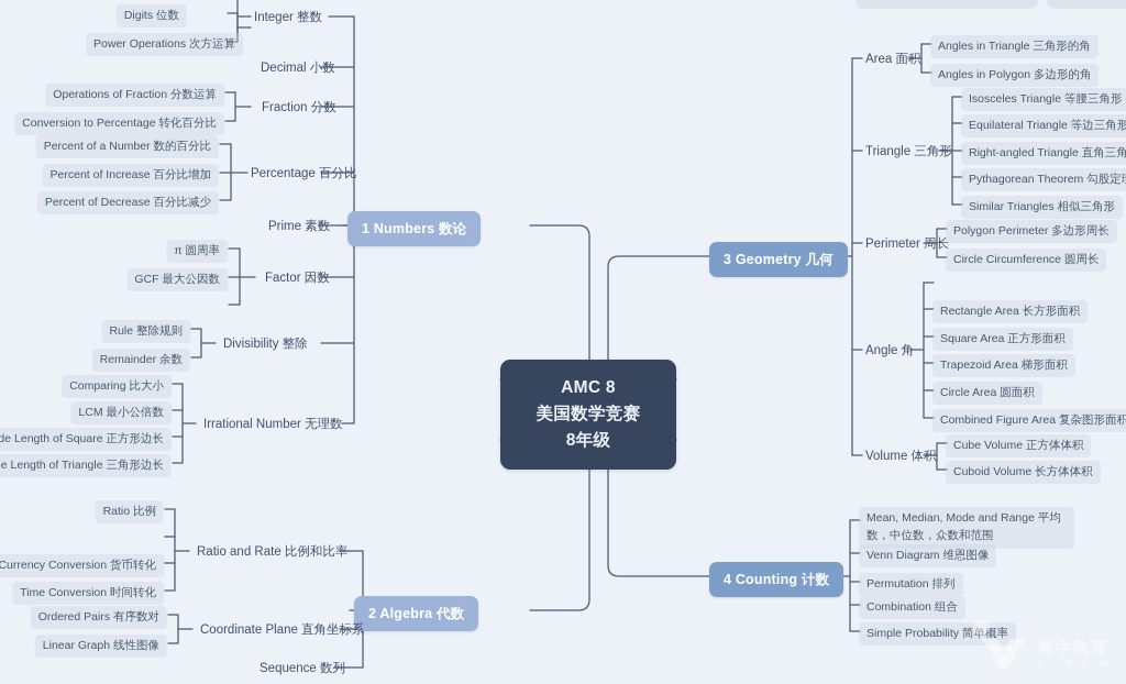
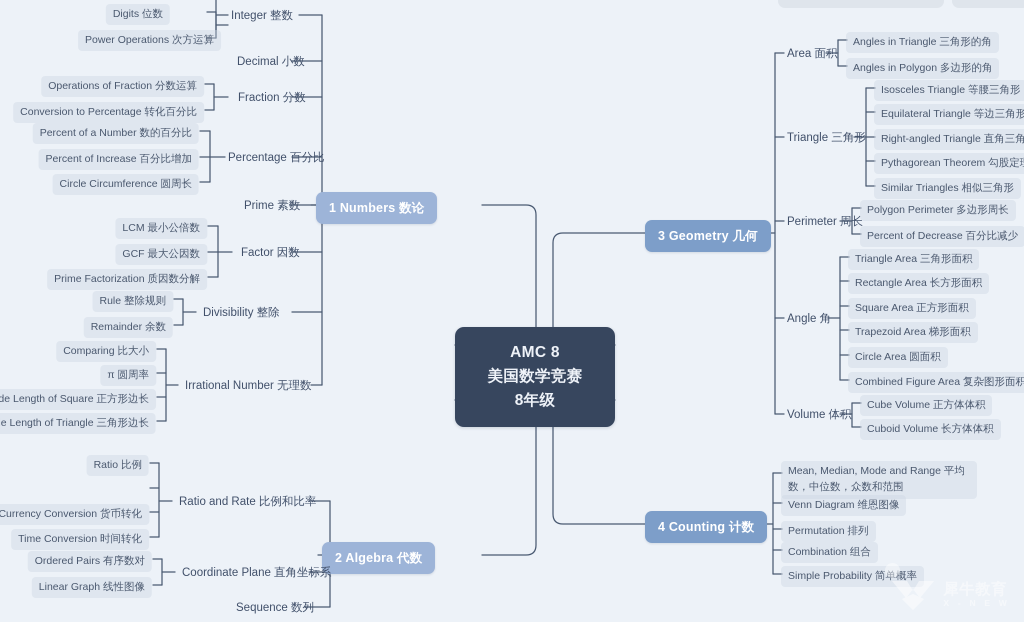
  AMC 8
  美国数学竞赛
  8年级
  1 Numbers 数论
  Integer 整数
  Digits 位数
  Power Operations 次方运算
  Decimal 小数
  Fraction 分数
  Operations of Fraction 分数运算
  Conversion to Percentage 转化百分比
  Percentage 百分比
  Percent of a Number 数的百分比
  Percent of Increase 百分比增加
- Percent of Decrease 百分比减少
+ Circle Circumference 圆周长
  Prime 素数
  Factor 因数
- π 圆周率
+ LCM 最小公倍数
  GCF 最大公因数
+ Prime Factorization 质因数分解
  Divisibility 整除
  Rule 整除规则
  Remainder 余数
  Irrational Number 无理数
  Comparing 比大小
- LCM 最小公倍数
+ π 圆周率
  de Length of Square 正方形边长
  e Length of Triangle 三角形边长
  2 Algebra 代数
  Ratio and Rate 比例和比率
  Ratio 比例
  Currency Conversion 货币转化
  Time Conversion 时间转化
  Coordinate Plane 直角坐标系
  Ordered Pairs 有序数对
  Linear Graph 线性图像
  Sequence 数列
  3 Geometry 几何
  Area 面积
  Angles in Triangle 三角形的角
  Angles in Polygon 多边形的角
  Triangle 三角形
  Isosceles Triangle 等腰三角形
  Equilateral Triangle 等边三角形
  Right-angled Triangle 直角三角
  Pythagorean Theorem 勾股定
  Similar Triangles 相似三角形
  Perimeter 周长
  Polygon Perimeter 多边形周长
- Circle Circumference 圆周长
+ Percent of Decrease 百分比减少
  Angle 角
+ Triangle Area 三角形面积
  Rectangle Area 长方形面积
  Square Area 正方形面积
  Trapezoid Area 梯形面积
  Circle Area 圆面积
  Combined Figure Area 复杂图形面积
  Volume 体积
  Cube Volume 正方体体积
  Cuboid Volume 长方体体积
  4 Counting 计数
  Mean, Median, Mode and Range 平均数，中位数，众数和范围
  Venn Diagram 维恩图像
  Permutation 排列
  Combination 组合
  Simple Probability 简单概率
